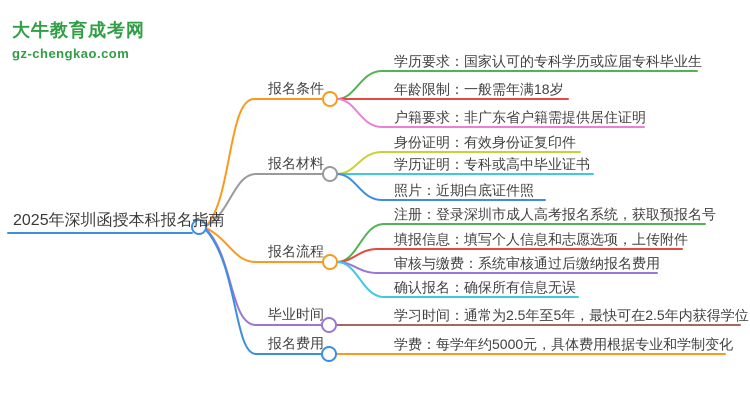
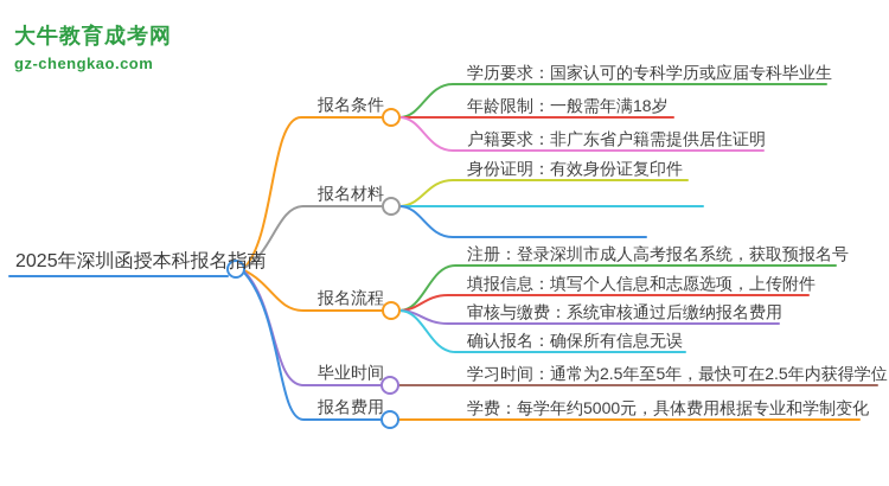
  大牛教育成考网
  gz-chengkao.com
  2025年深圳函授本科报名指南
  报名条件
  报名材料
  报名流程
  毕业时间
  报名费用
  学历要求：国家认可的专科学历或应届专科毕业生
  年龄限制：一般需年满18岁
  户籍要求：非广东省户籍需提供居住证明
  身份证明：有效身份证复印件
- 学历证明：专科或高中毕业证书
- 照片：近期白底证件照
  注册：登录深圳市成人高考报名系统，获取预报名号
  填报信息：填写个人信息和志愿选项，上传附件
  审核与缴费：系统审核通过后缴纳报名费用
  确认报名：确保所有信息无误
  学习时间：通常为2.5年至5年，最快可在2.5年内获得学位
  学费：每学年约5000元，具体费用根据专业和学制变化
